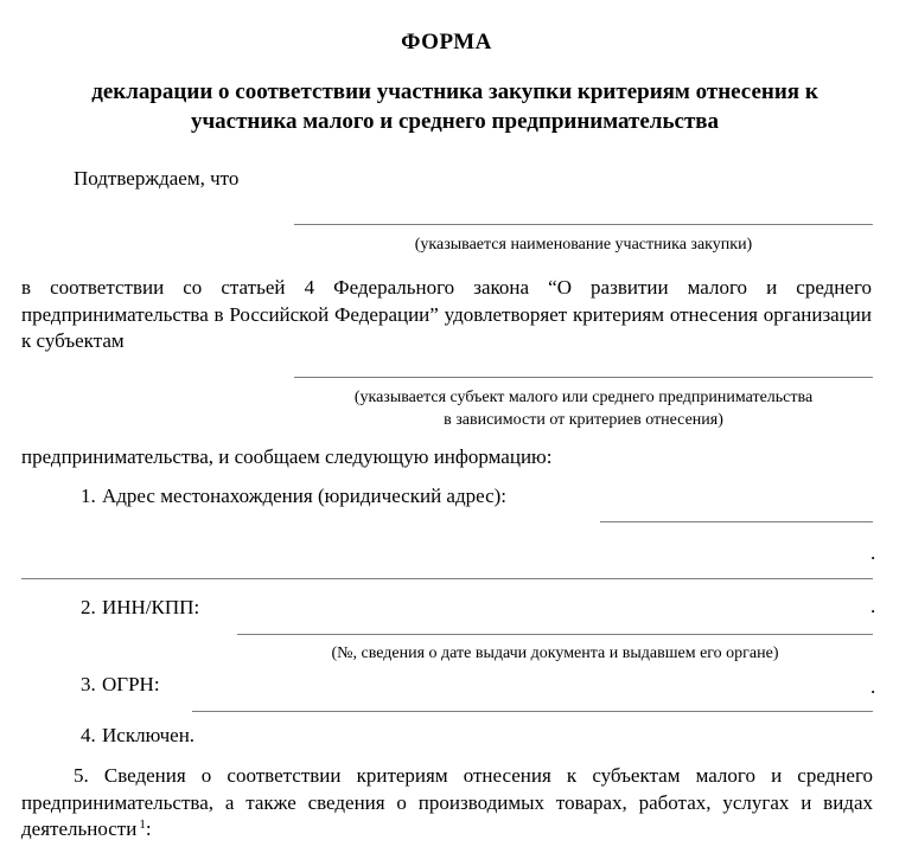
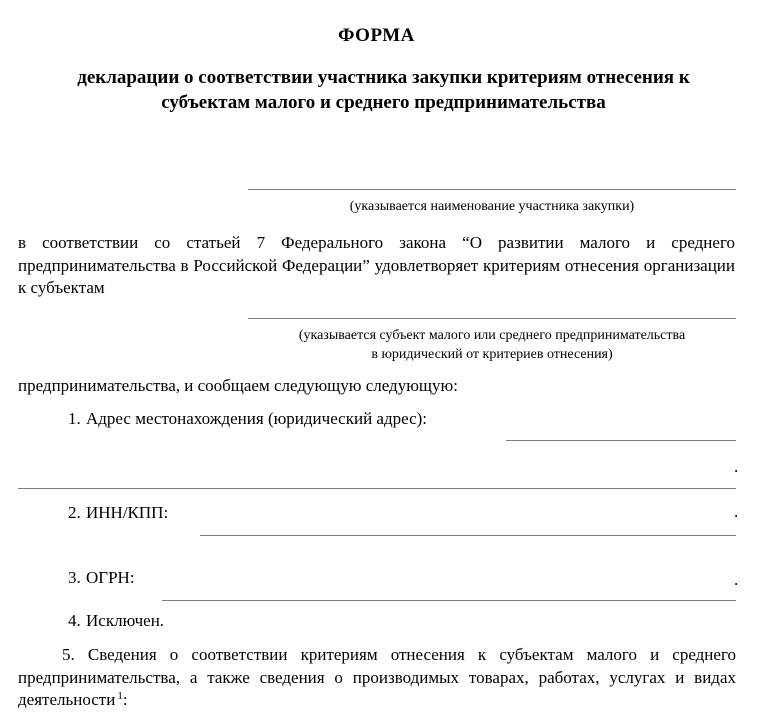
  ФОРМА
- декларации о соответствии участника закупки критериям отнесения к участника малого и среднего предпринимательства
+ декларации о соответствии участника закупки критериям отнесения к субъектам малого и среднего предпринимательства
- Подтверждаем, что
  (указывается наименование участника закупки)
- в соответствии со статьей 4 Федерального закона “О развитии малого и среднего предпринимательства в Российской Федерации” удовлетворяет критериям отнесения организации к субъектам
+ в соответствии со статьей 7 Федерального закона “О развитии малого и среднего предпринимательства в Российской Федерации” удовлетворяет критериям отнесения организации к субъектам
  (указывается субъект малого или среднего предпринимательства
- в зависимости от критериев отнесения)
+ в юридический от критериев отнесения)
- предпринимательства, и сообщаем следующую информацию:
+ предпринимательства, и сообщаем следующую следующую:
  1.
  Адрес местонахождения (юридический адрес):
  .
  2.
  ИНН/КПП:
  .
- (№, сведения о дате выдачи документа и выдавшем его органе)
  3.
  ОГРН:
  .
  4.
  Исключен.
  5. Сведения о соответствии критериям отнесения к субъектам малого и среднего предпринимательства, а также сведения о производимых товарах, работах, услугах и видах деятельности 1:
